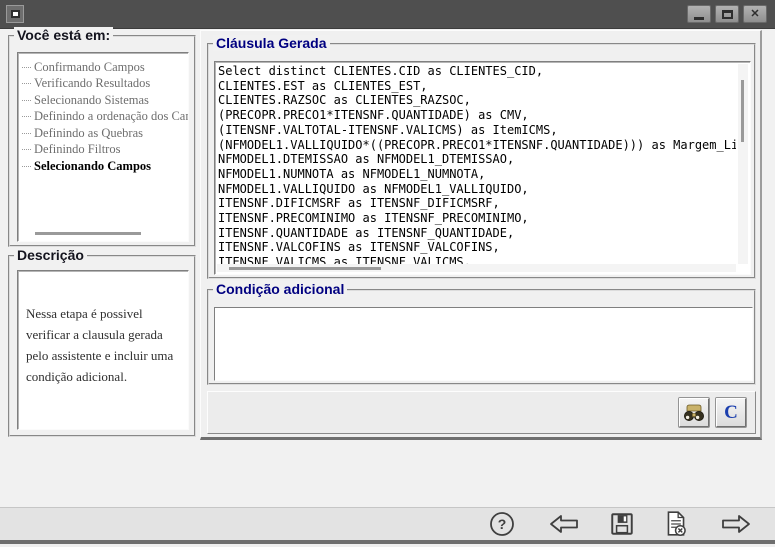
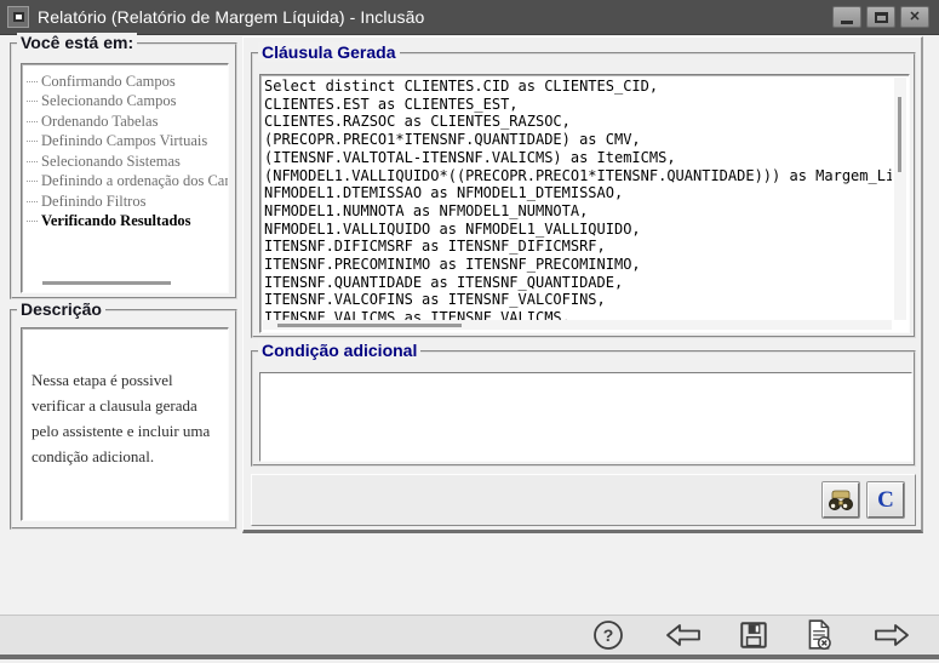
+ Relatório (Relatório de Margem Líquida) - Inclusão
  ✕
  Você está em:
  Confirmando Campos
- Verificando Resultados
+ Selecionando Campos
+ Ordenando Tabelas
+ Definindo Campos Virtuais
  Selecionando Sistemas
  Definindo a ordenação dos Ca
- Definindo as Quebras
  Definindo Filtros
- Selecionando Campos
+ Verificando Resultados
  Descrição
  Nessa etapa é possivel verificar a clausula gerada pelo assistente e incluir uma condição adicional.
  Cláusula Gerada
  Select distinct CLIENTES.CID as CLIENTES_CID,
  CLIENTES.EST as CLIENTES_EST,
  CLIENTES.RAZSOC as CLIENTES_RAZSOC,
  (PRECOPR.PRECO1*ITENSNF.QUANTIDADE) as CMV,
  (ITENSNF.VALTOTAL-ITENSNF.VALICMS) as ItemICMS,
  (NFMODEL1.VALLIQUIDO*((PRECOPR.PRECO1*ITENSNF.QUANTIDADE))) as Margem_Li
  NFMODEL1.DTEMISSAO as NFMODEL1_DTEMISSAO,
  NFMODEL1.NUMNOTA as NFMODEL1_NUMNOTA,
  NFMODEL1.VALLIQUIDO as NFMODEL1_VALLIQUIDO,
  ITENSNF.DIFICMSRF as ITENSNF_DIFICMSRF,
  ITENSNF.PRECOMINIMO as ITENSNF_PRECOMINIMO,
  ITENSNF.QUANTIDADE as ITENSNF_QUANTIDADE,
  ITENSNF.VALCOFINS as ITENSNF_VALCOFINS,
  ITENSNF.VALICMS as ITENSNF_VALICMS,
  Condição adicional
  C
  ?
